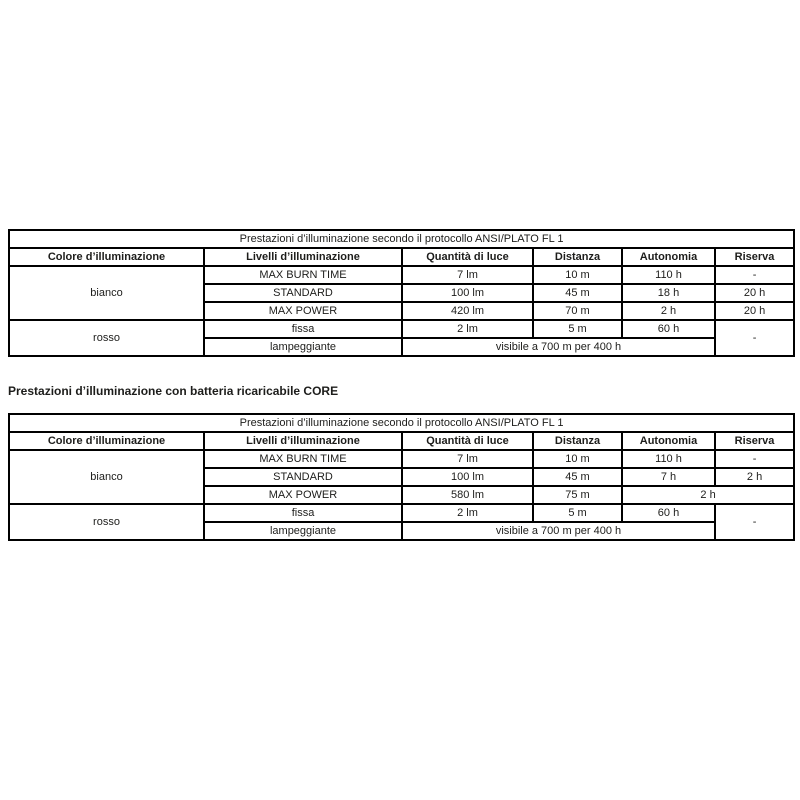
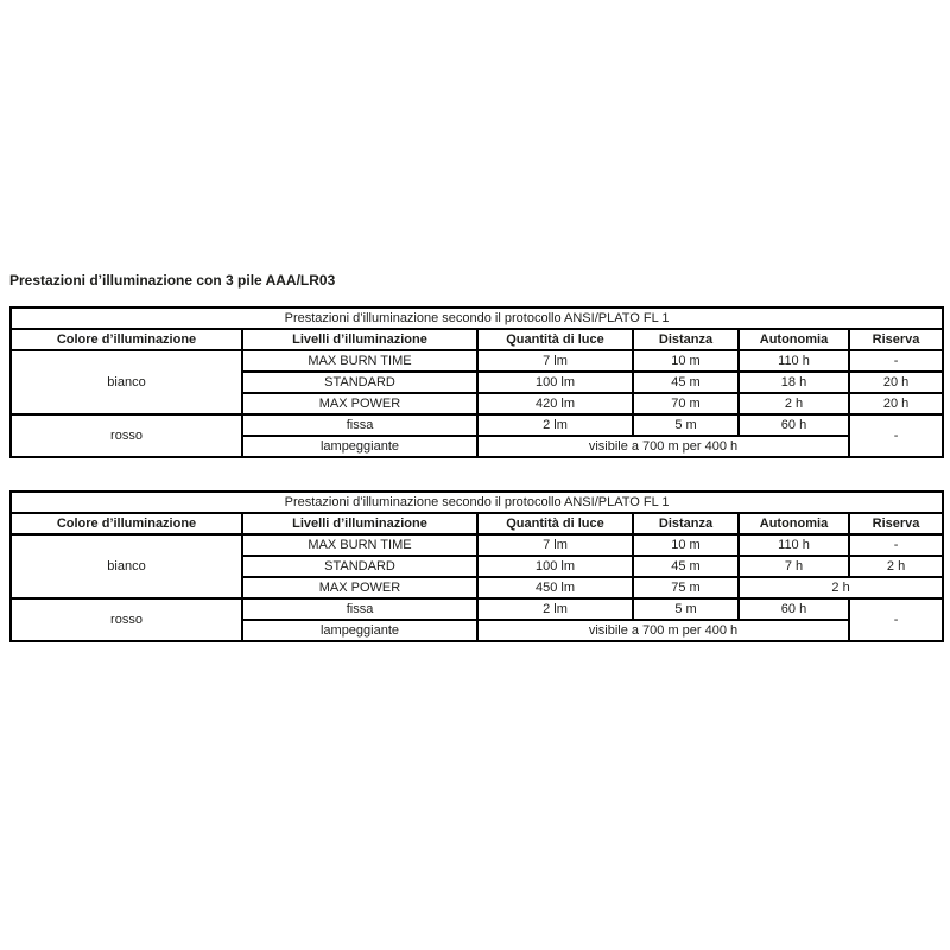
+ Prestazioni d’illuminazione con 3 pile AAA/LR03
  Prestazioni d’illuminazione secondo il protocollo ANSI/PLATO FL 1
  Colore d’illuminazione	Livelli d’illuminazione	Quantità di luce	Distanza	Autonomia	Riserva
  bianco	MAX BURN TIME	7 lm	10 m	110 h	-
  STANDARD	100 lm	45 m	18 h	20 h
  MAX POWER	420 lm	70 m	2 h	20 h
  rosso	fissa	2 lm	5 m	60 h	-
  lampeggiante	visibile a 700 m per 400 h
- Prestazioni d’illuminazione con batteria ricaricabile CORE
  Prestazioni d’illuminazione secondo il protocollo ANSI/PLATO FL 1
  Colore d’illuminazione	Livelli d’illuminazione	Quantità di luce	Distanza	Autonomia	Riserva
  bianco	MAX BURN TIME	7 lm	10 m	110 h	-
  STANDARD	100 lm	45 m	7 h	2 h
- MAX POWER	580 lm	75 m	2 h
+ MAX POWER	450 lm	75 m	2 h
  rosso	fissa	2 lm	5 m	60 h	-
  lampeggiante	visibile a 700 m per 400 h
